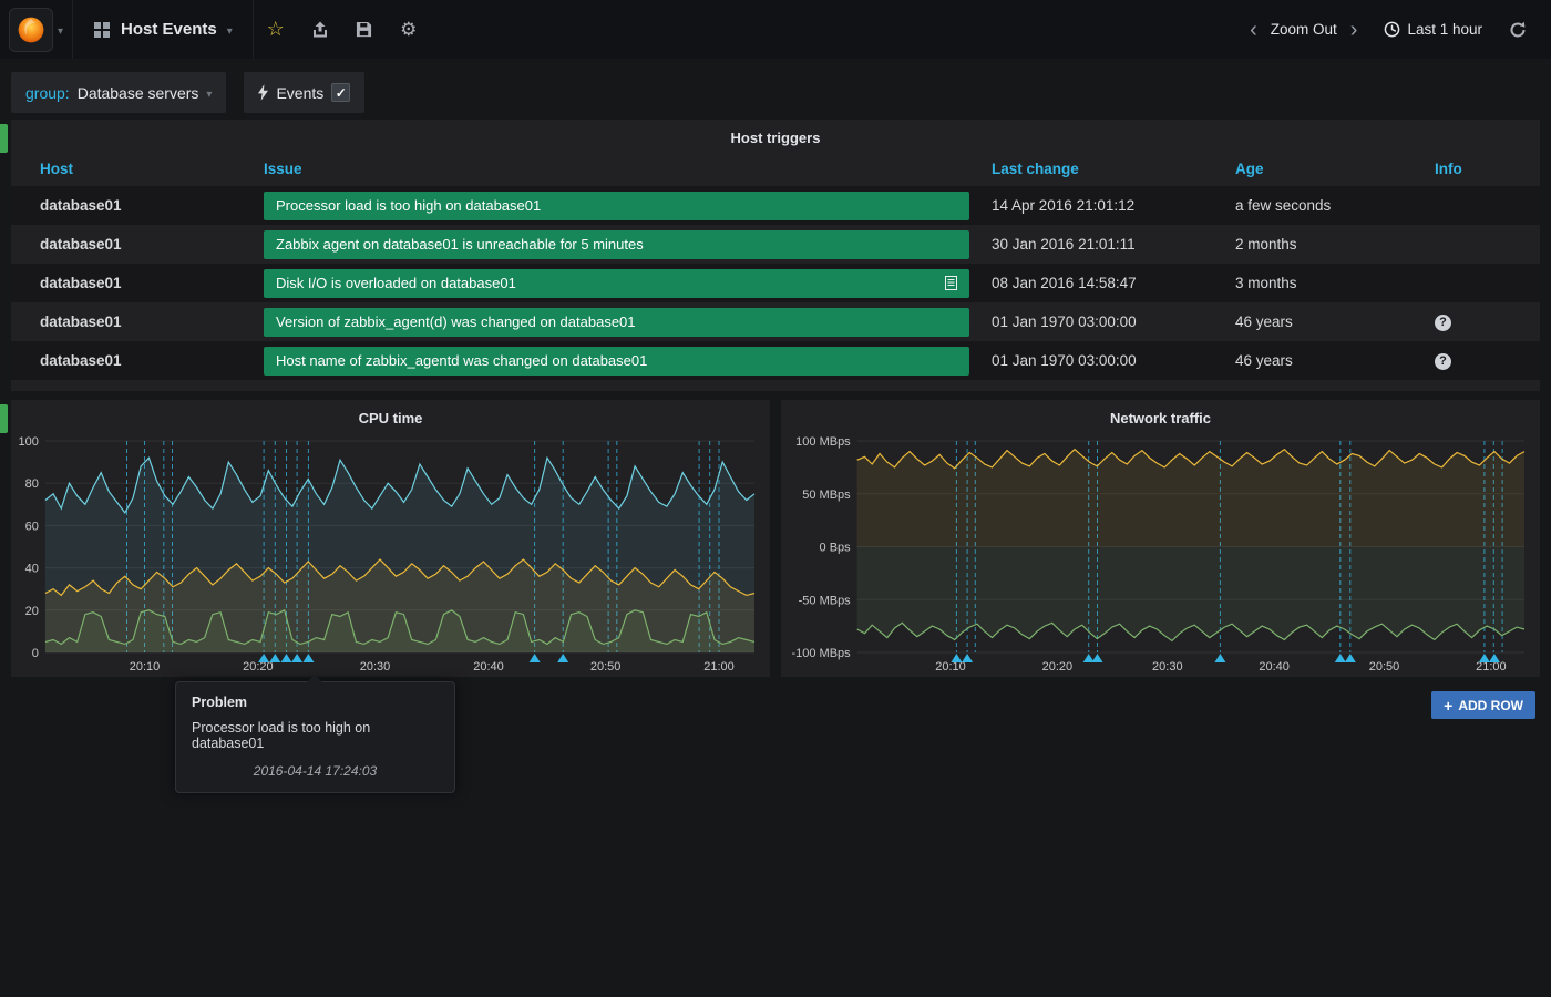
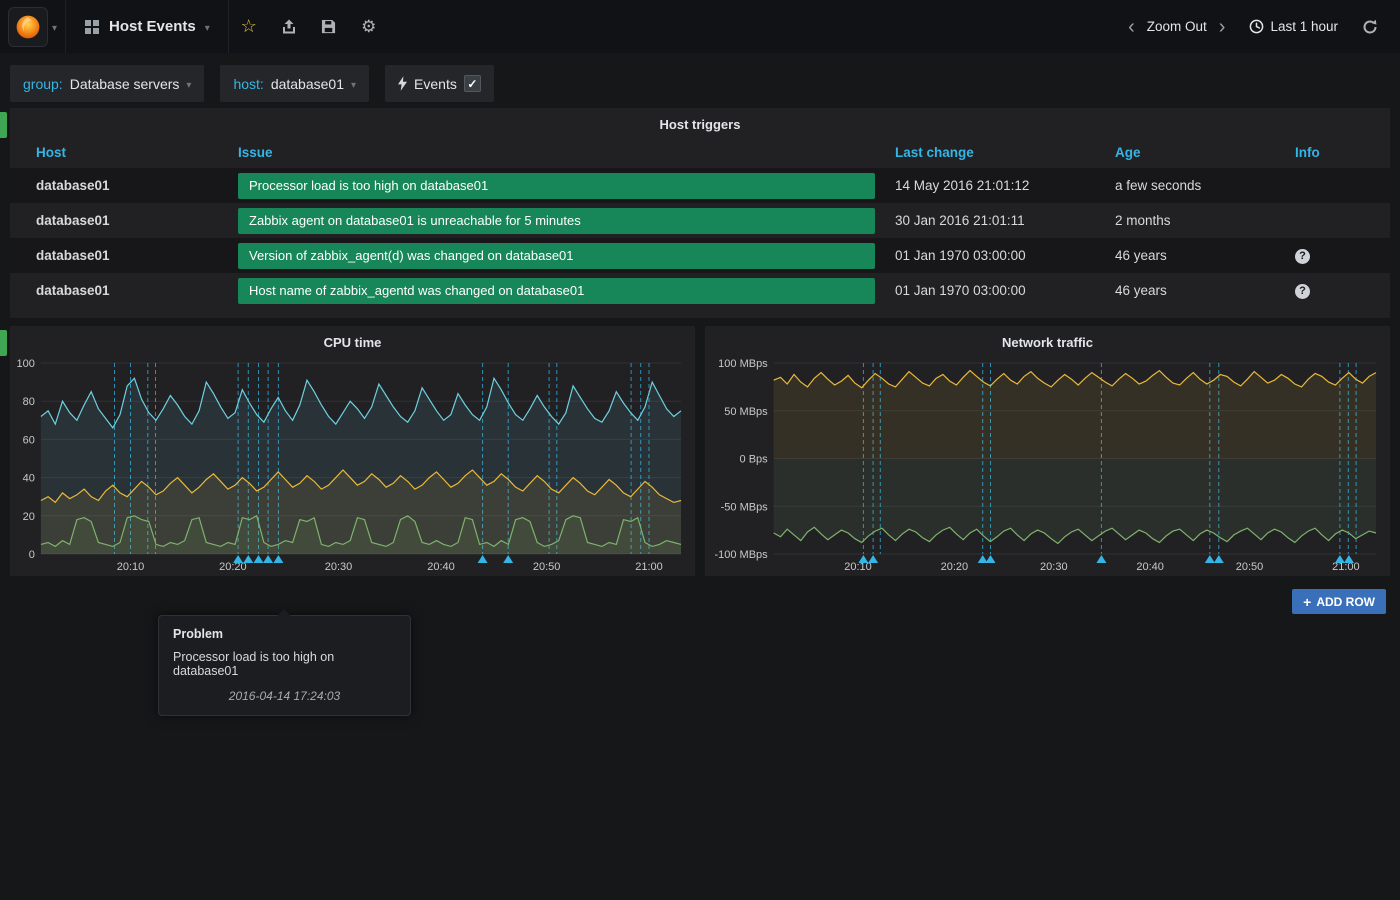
  Host Events
  ‹
  Zoom Out
  ›
  Last 1 hour
  group:
  Database servers
+ host:
+ database01
  Events
  Host triggers
  Host	Issue	Last change	Age	Info
- database01	Processor load is too high on database01	14 Apr 2016 21:01:12	a few seconds
+ database01	Processor load is too high on database01	14 May 2016 21:01:12	a few seconds
  database01	Zabbix agent on database01 is unreachable for 5 minutes	30 Jan 2016 21:01:11	2 months
- database01	Disk I/O is overloaded on database01	08 Jan 2016 14:58:47	3 months
  database01	Version of zabbix_agent(d) was changed on database01	01 Jan 1970 03:00:00	46 years	?
  database01	Host name of zabbix_agentd was changed on database01	01 Jan 1970 03:00:00	46 years	?
  CPU time
  0
  20
  40
  60
  80
  100
  20:10
  20:20
  20:30
  20:40
  20:50
  21:00
  Network traffic
  -100 MBps
  -50 MBps
  0 Bps
  50 MBps
  100 MBps
  20:10
  20:20
  20:30
  20:40
  20:50
  21:00
  ADD ROW
  Problem
  Processor load is too high on database01
  2016-04-14 17:24:03
